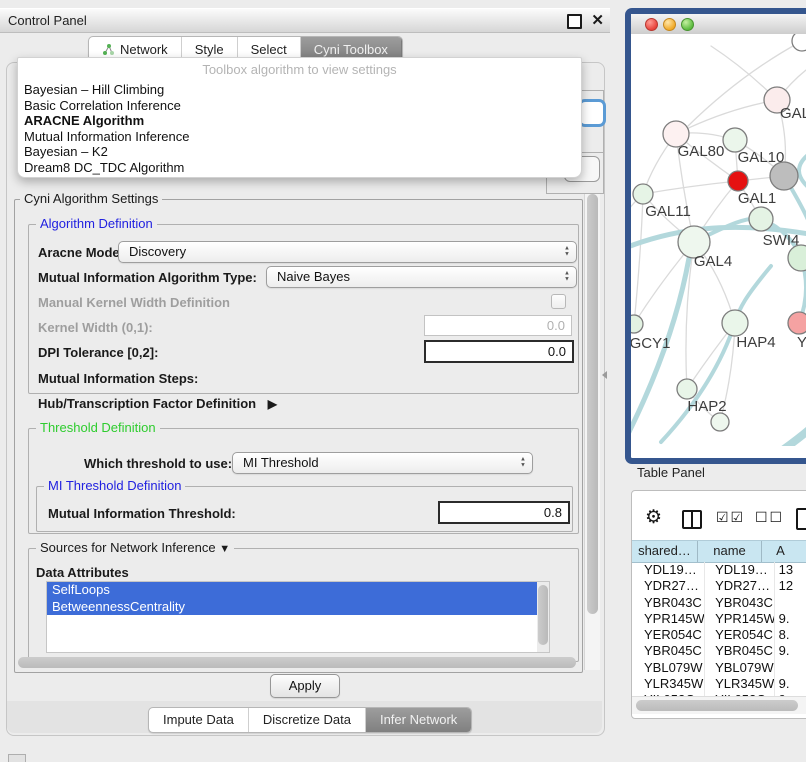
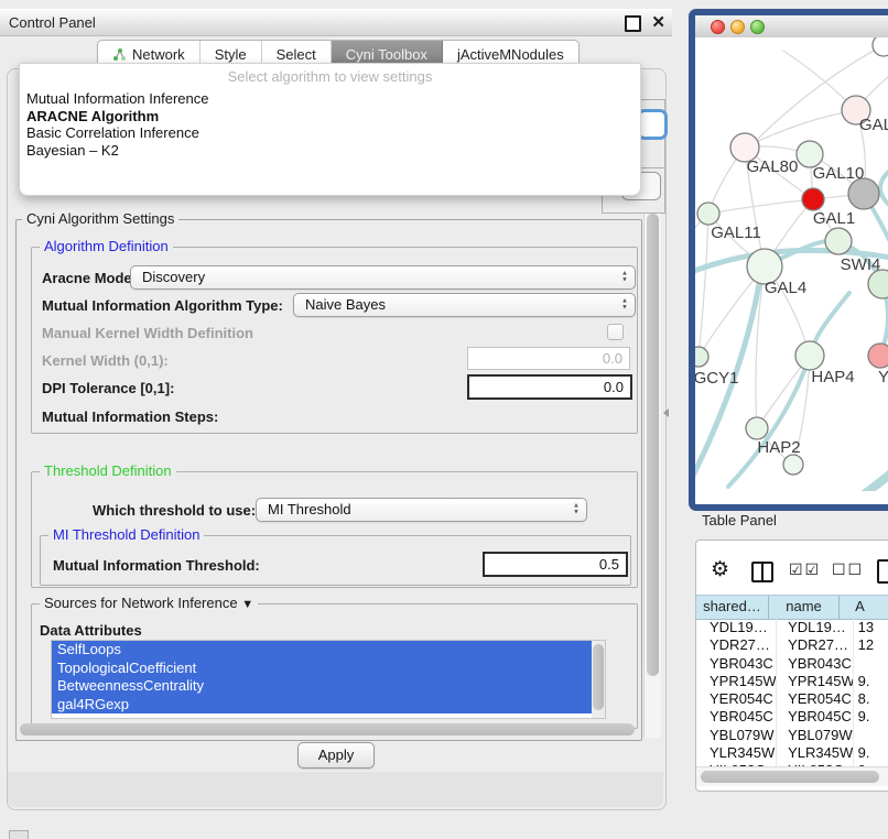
  Control Panel
  ✕
  Network
  Style
  Select
  Cyni Toolbox
+ jActiveMNodules
- Toolbox algorithm to view settings
+ Select algorithm to view settings
- Bayesian – Hill Climbing
- Basic Correlation Inference
+ Mutual Information Inference
  ARACNE Algorithm
- Mutual Information Inference
+ Basic Correlation Inference
  Bayesian – K2
- Dream8 DC_TDC Algorithm
  Cyni Algorithm Settings
  Algorithm Definition
  Aracne Mode
  Discovery
  Mutual Information Algorithm Type:
  Naive Bayes
  Manual Kernel Width Definition
  Kernel Width (0,1):
  0.0
- DPI Tolerance [0,2]:
+ DPI Tolerance [0,1]:
  0.0
  Mutual Information Steps:
- Hub/Transcription Factor Definition ▶
  Threshold Definition
  Which threshold to use:
  MI Threshold
  MI Threshold Definition
  Mutual Information Threshold:
- 0.8
+ 0.5
  Sources for Network Inference ▼
  Data Attributes
  SelfLoops
+ TopologicalCoefficient
  BetweennessCentrality
+ gal4RGexp
  Apply
- Impute Data
- Discretize Data
- Infer Network
  GAL80
  GAL10
  GAL1
  GAL11
  SWI4
  GAL4
  GCY1
  HAP4
  Y
  HAP2
  Table Panel
  ⚙
  ☑☑
  ☐☐
  shared…
  name
  A
  YDL19…
  YDL19…
  13
  YDR27…
  YDR27…
  12
  YBR043C
  YBR043C
  YPR145W
  YPR145W
  9.
  YER054C
  YER054C
  8.
  YBR045C
  YBR045C
  9.
  YBL079W
  YBL079W
  YLR345W
  YLR345W
  9.
